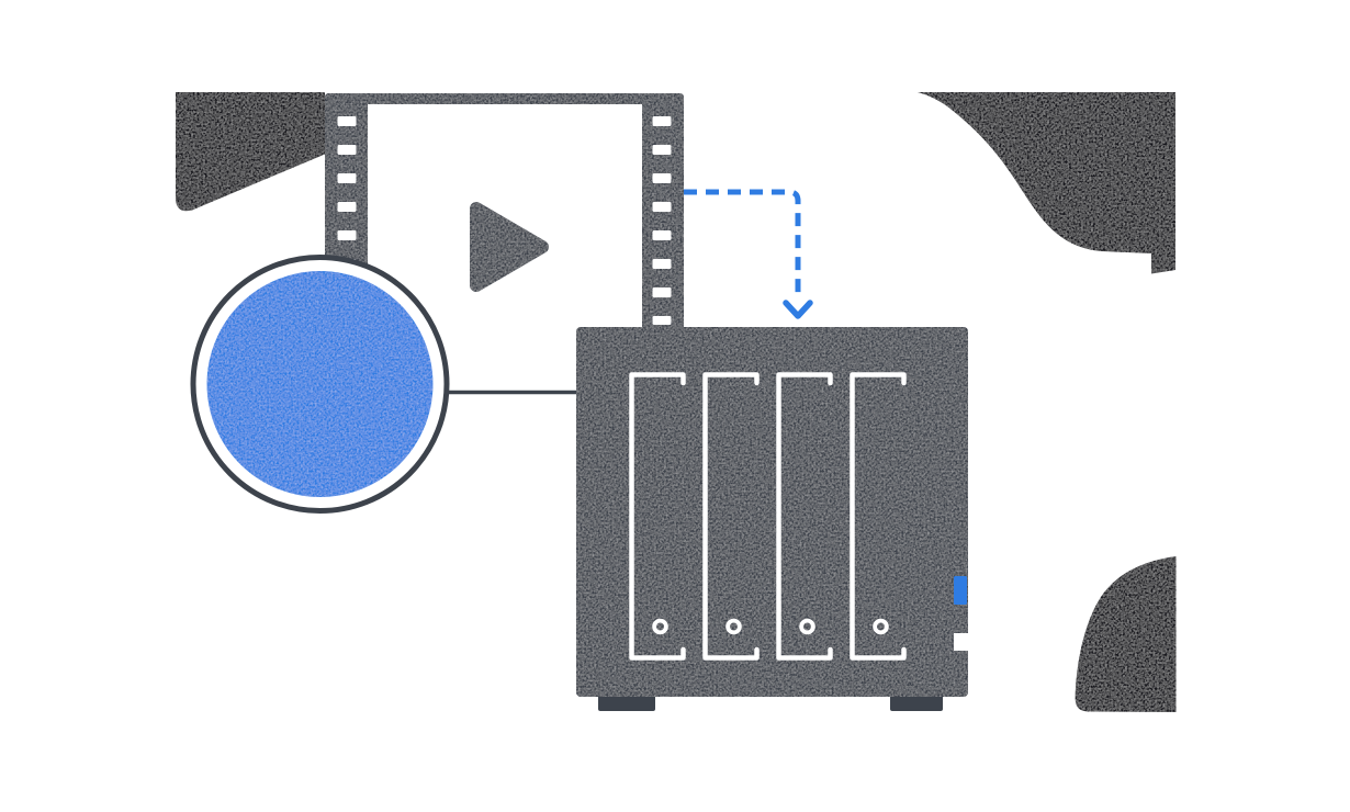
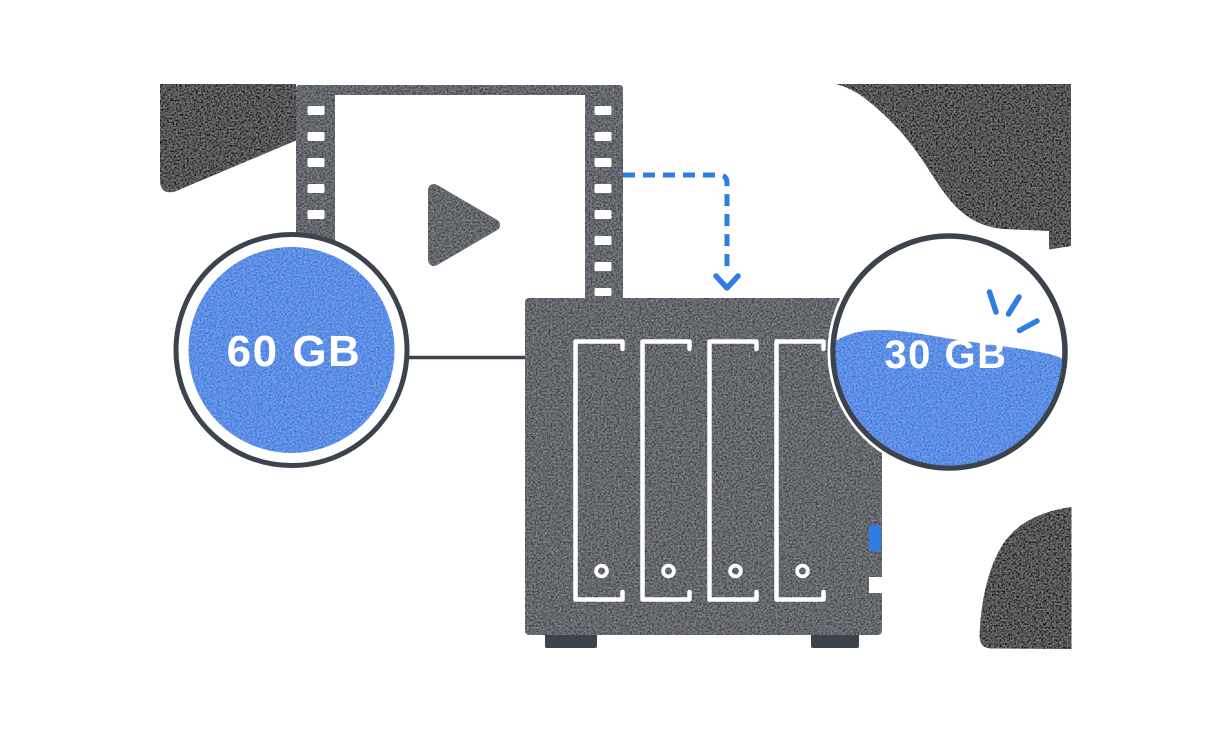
+ 30 GB
+ 60 GB
